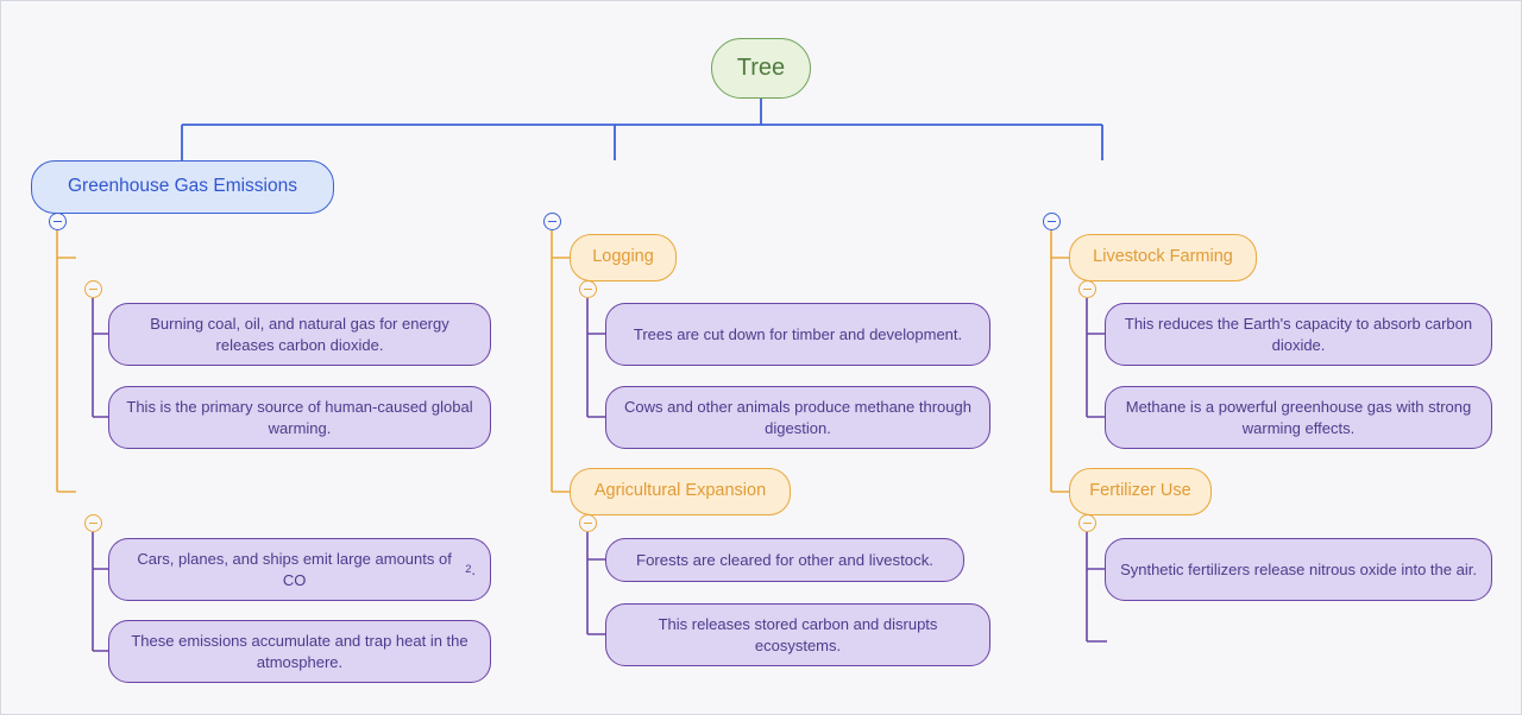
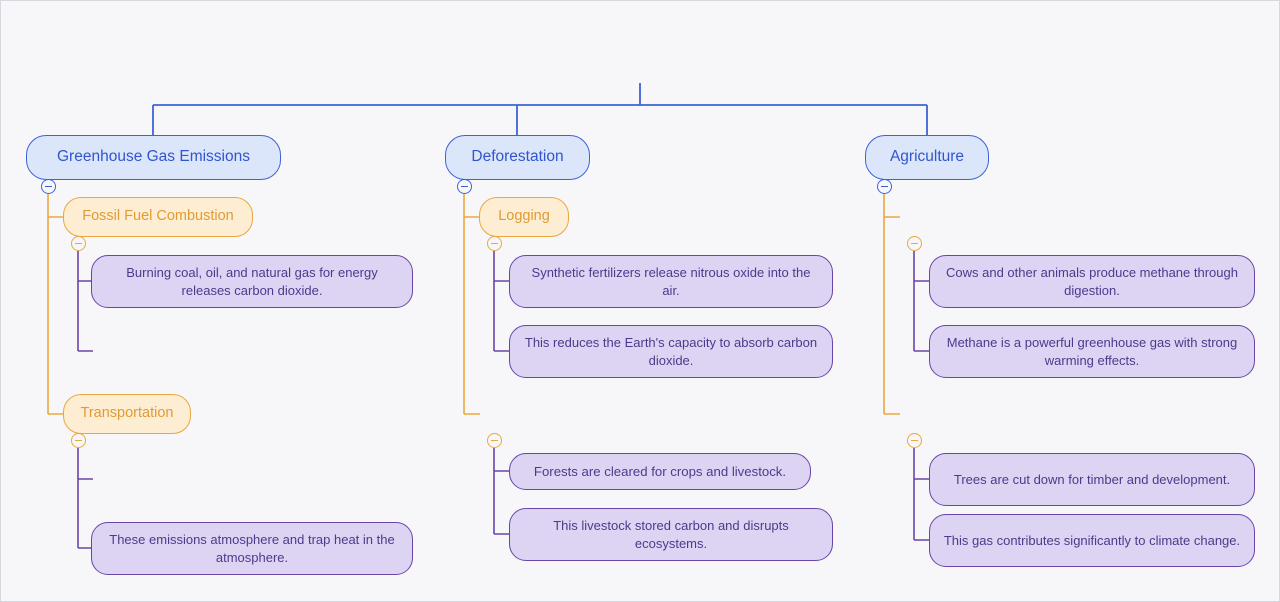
- Tree
  Greenhouse Gas Emissions
+ Deforestation
+ Agriculture
+ Fossil Fuel Combustion
+ Transportation
  Logging
- Agricultural Expansion
- Livestock Farming
- Fertilizer Use
  Burning coal, oil, and natural gas for energy releases carbon dioxide.
- This is the primary source of human-caused global warming.
- Cars, planes, and ships emit large amounts of CO
- 2
- .
- These emissions accumulate and trap heat in the atmosphere.
+ These emissions atmosphere and trap heat in the atmosphere.
- Trees are cut down for timber and development.
+ Synthetic fertilizers release nitrous oxide into the air.
- Cows and other animals produce methane through digestion.
+ This reduces the Earth's capacity to absorb carbon dioxide.
- Forests are cleared for other and livestock.
+ Forests are cleared for crops and livestock.
- This releases stored carbon and disrupts ecosystems.
+ This livestock stored carbon and disrupts ecosystems.
- This reduces the Earth's capacity to absorb carbon dioxide.
+ Cows and other animals produce methane through digestion.
  Methane is a powerful greenhouse gas with strong warming effects.
- Synthetic fertilizers release nitrous oxide into the air.
+ Trees are cut down for timber and development.
+ This gas contributes significantly to climate change.
